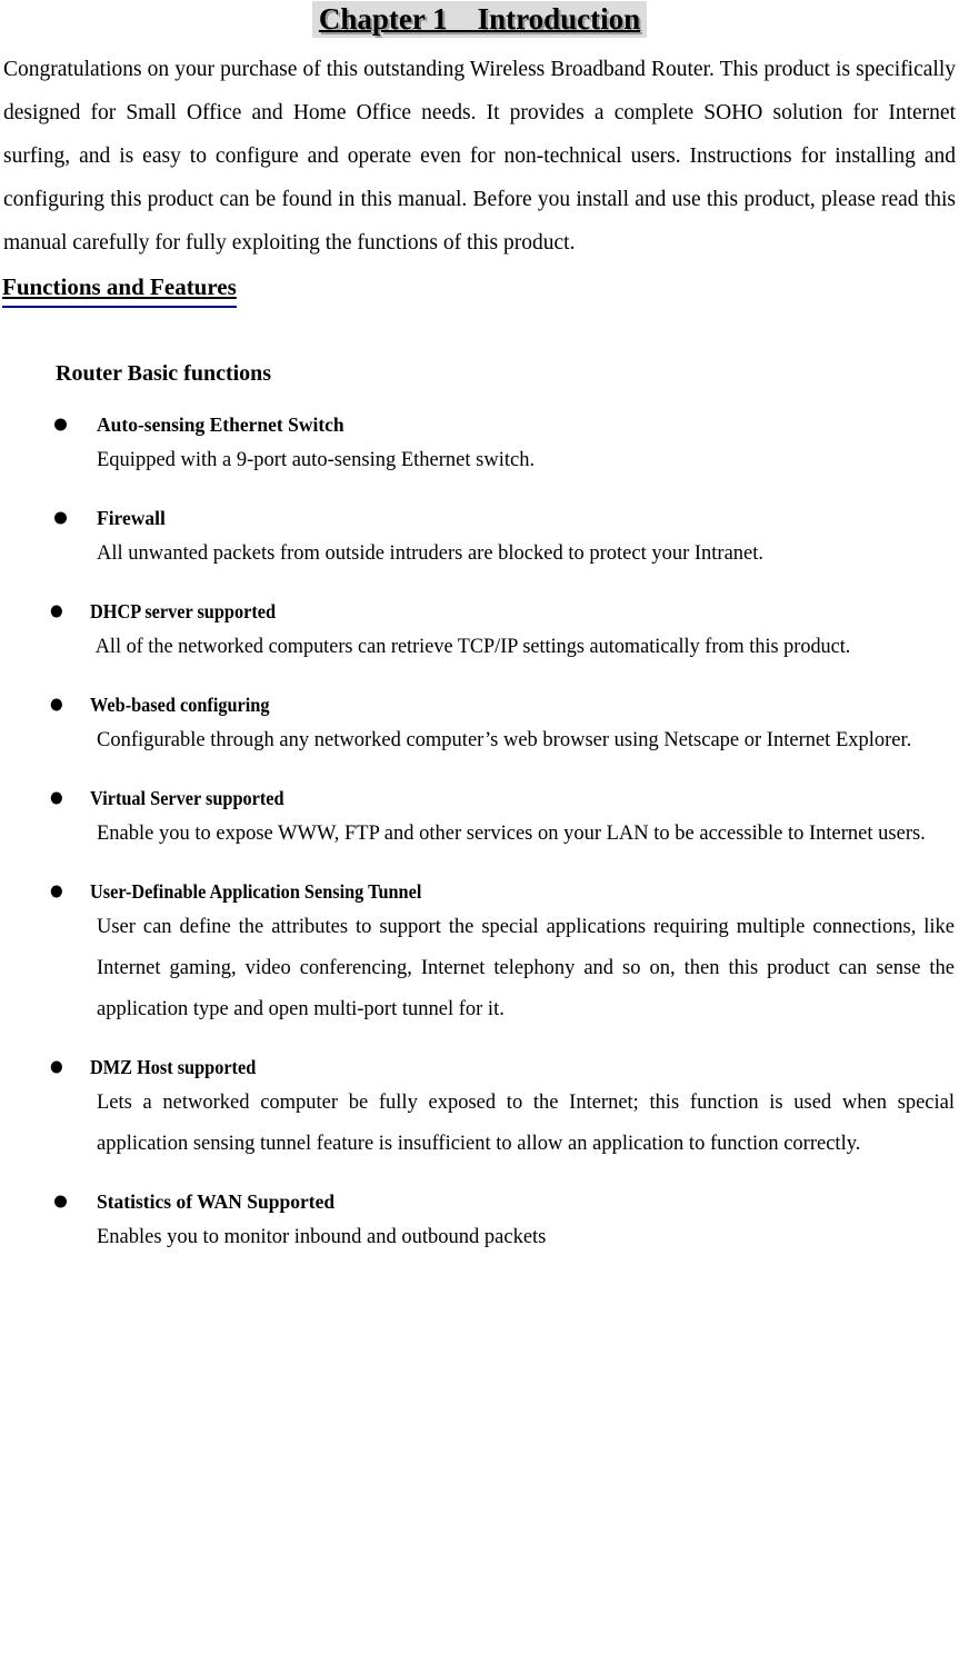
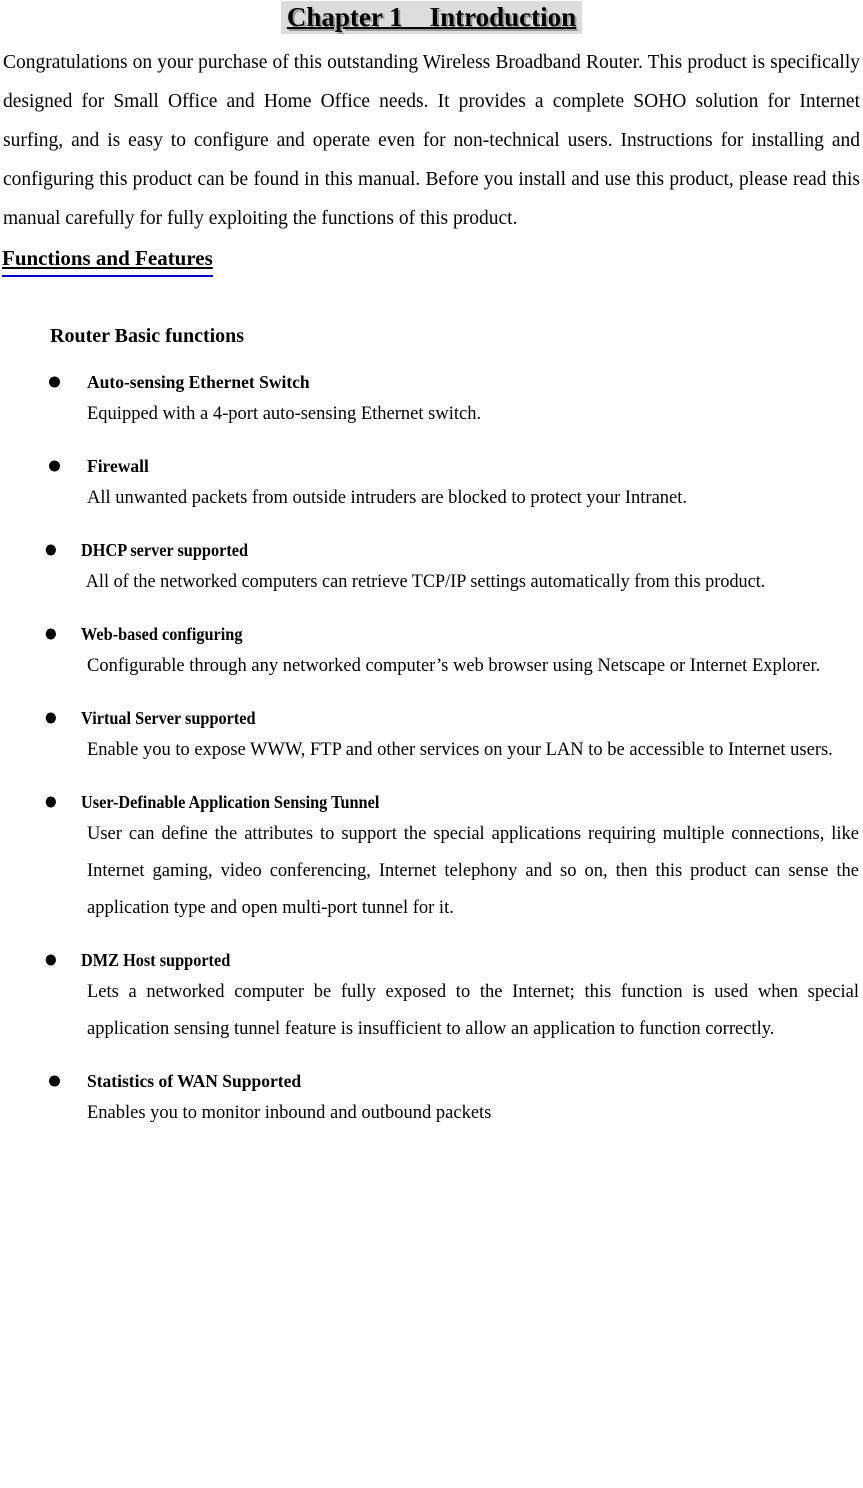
  Chapter 1 Introduction
  Congratulations on your purchase of this outstanding Wireless Broadband Router. This product is specifically designed for Small Office and Home Office needs. It provides a complete SOHO solution for Internet surfing, and is easy to configure and operate even for non-technical users. Instructions for installing and configuring this product can be found in this manual. Before you install and use this product, please read this manual carefully for fully exploiting the functions of this product.
  Functions and Features
  Router Basic functions
  Auto-sensing Ethernet Switch
- Equipped with a 9-port auto-sensing Ethernet switch.
+ Equipped with a 4-port auto-sensing Ethernet switch.
  Firewall
  All unwanted packets from outside intruders are blocked to protect your Intranet.
  DHCP server supported
  All of the networked computers can retrieve TCP/IP settings automatically from this product.
  Web-based configuring
  Configurable through any networked computer’s web browser using Netscape or Internet Explorer.
  Virtual Server supported
  Enable you to expose WWW, FTP and other services on your LAN to be accessible to Internet users.
  User-Definable Application Sensing Tunnel
  User can define the attributes to support the special applications requiring multiple connections, like Internet gaming, video conferencing, Internet telephony and so on, then this product can sense the application type and open multi-port tunnel for it.
  DMZ Host supported
  Lets a networked computer be fully exposed to the Internet; this function is used when special application sensing tunnel feature is insufficient to allow an application to function correctly.
  Statistics of WAN Supported
  Enables you to monitor inbound and outbound packets
